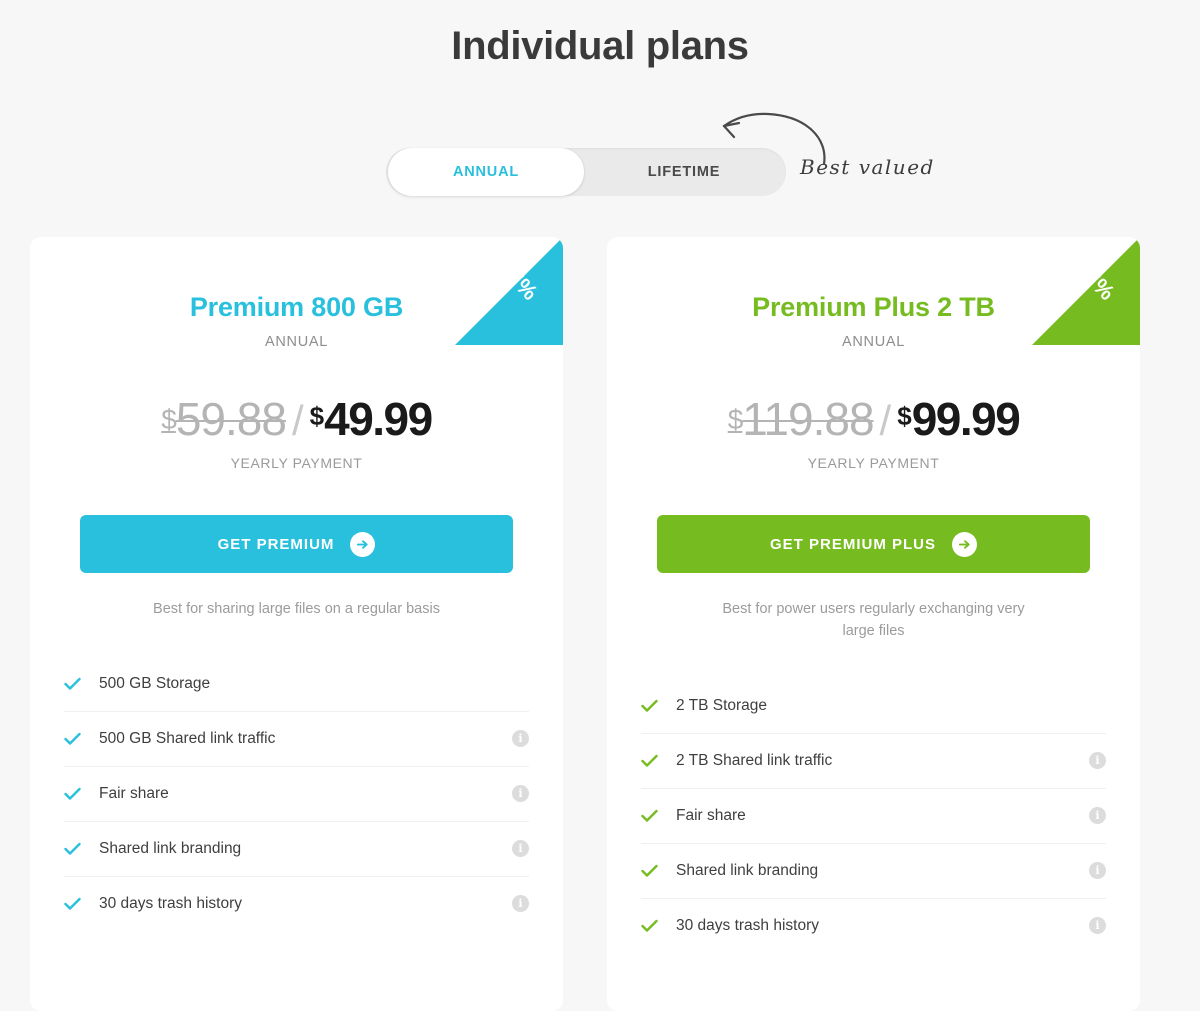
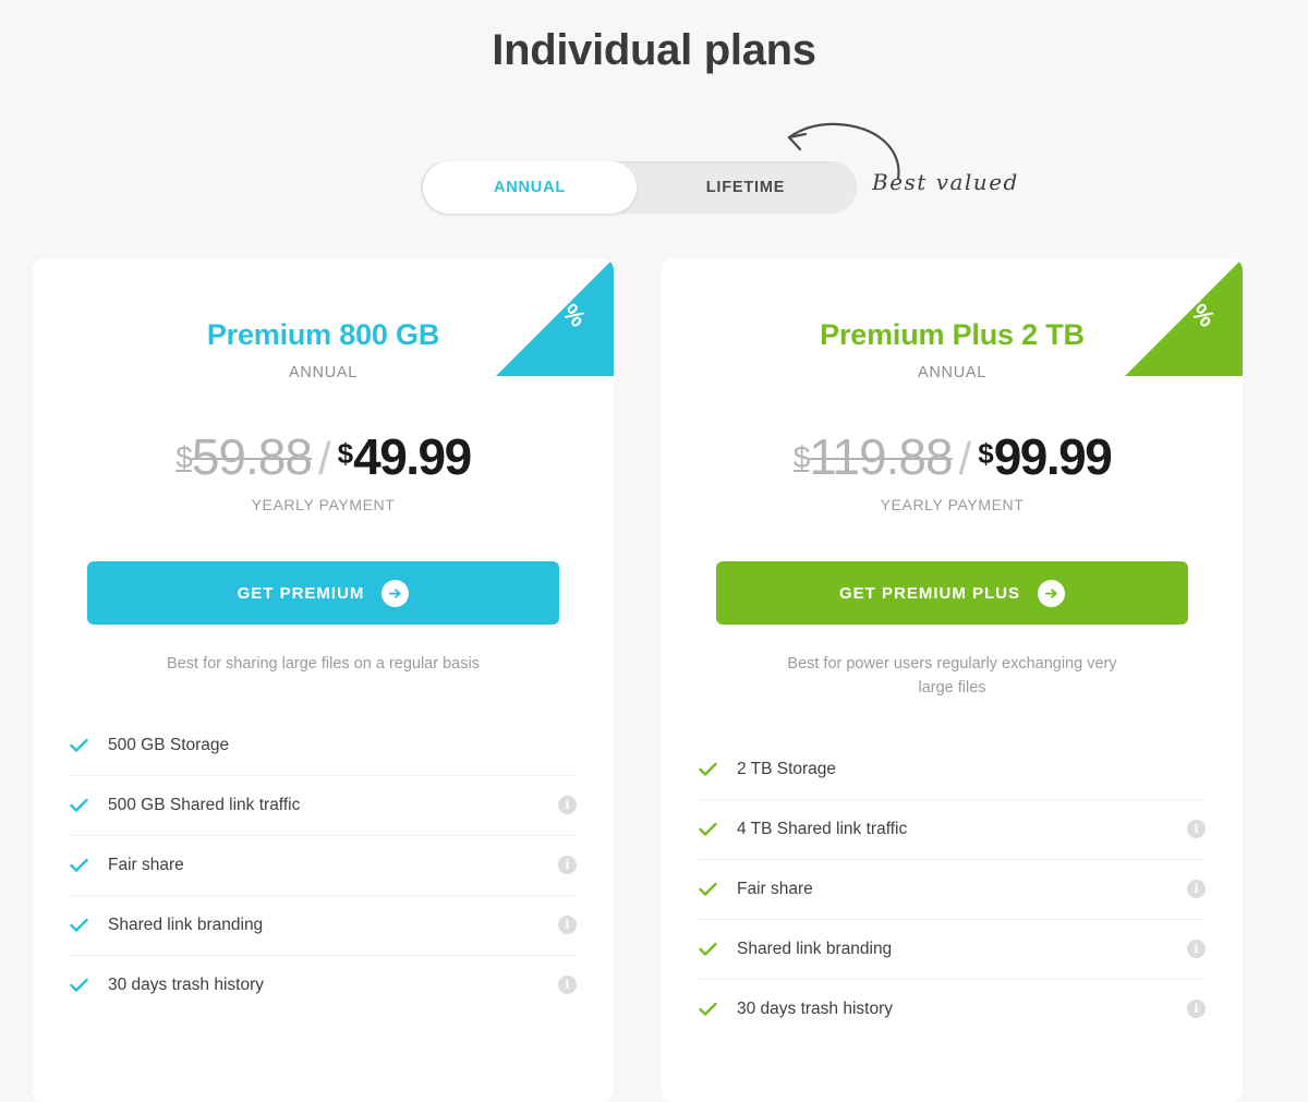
  Individual plans
  ANNUAL
  LIFETIME
  Best valued
  Premium 800 GB
  ANNUAL
  $59.88 / $49.99
  YEARLY PAYMENT
  GET PREMIUM
  Best for sharing large files on a regular basis
  500 GB Storage
  500 GB Shared link traffic
  i
  Fair share
  i
  Shared link branding
  i
  30 days trash history
  i
  Premium Plus 2 TB
  ANNUAL
  $119.88 / $99.99
  YEARLY PAYMENT
  GET PREMIUM PLUS
  Best for power users regularly exchanging very large files
  2 TB Storage
- 2 TB Shared link traffic
+ 4 TB Shared link traffic
  i
  Fair share
  i
  Shared link branding
  i
  30 days trash history
  i
